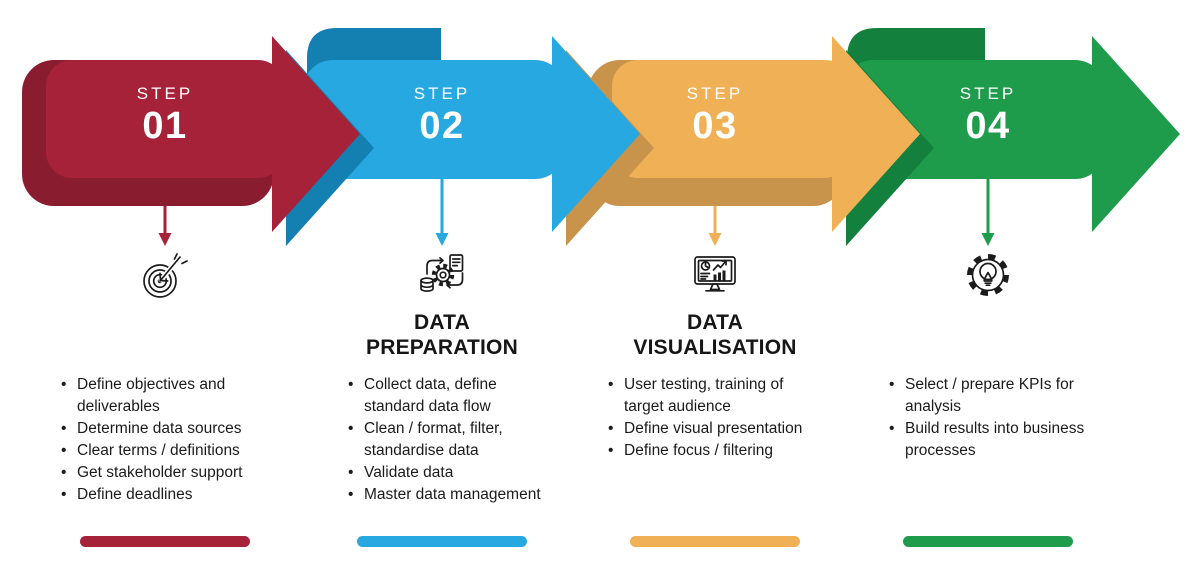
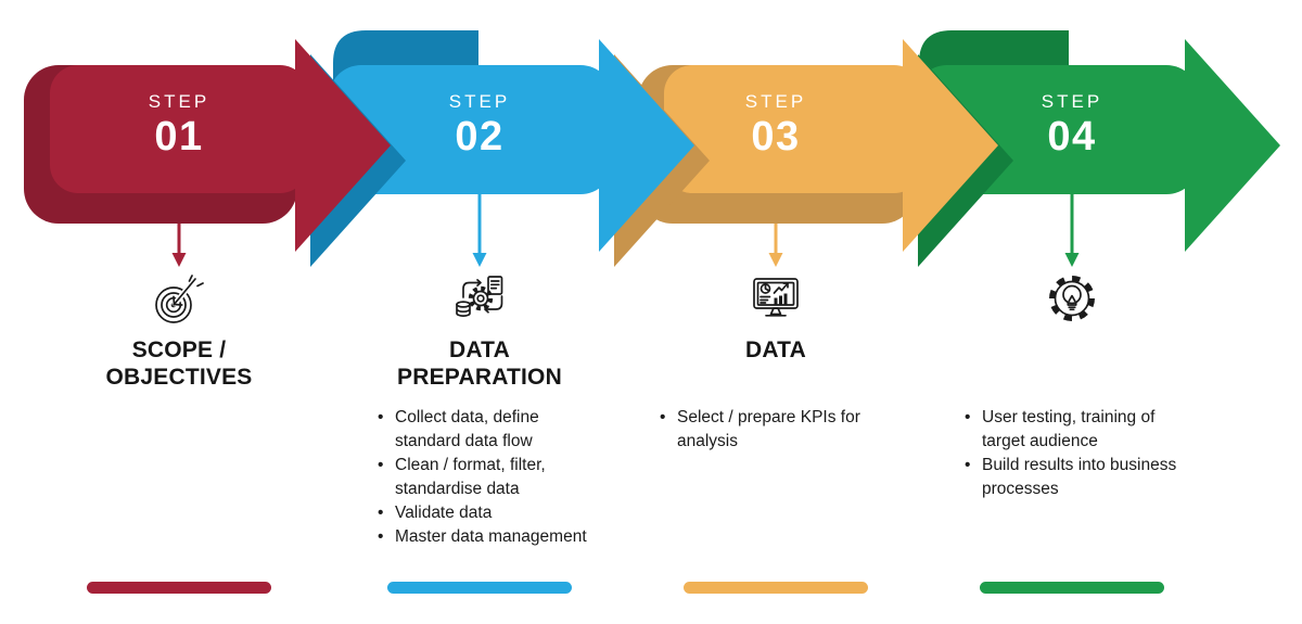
  STEP
  01
  STEP
  02
  STEP
  03
  STEP
  04
+ SCOPE /
+ OBJECTIVES
  DATA
  PREPARATION
  DATA
- VISUALISATION
- Define objectives and deliverables
- Determine data sources
- Clear terms / definitions
- Get stakeholder support
- Define deadlines
  Collect data, define standard data flow
  Clean / format, filter, standardise data
  Validate data
  Master data management
- User testing, training of target audience
+ Select / prepare KPIs for analysis
- Define visual presentation
- Define focus / filtering
- Select / prepare KPIs for analysis
+ User testing, training of target audience
  Build results into business processes
